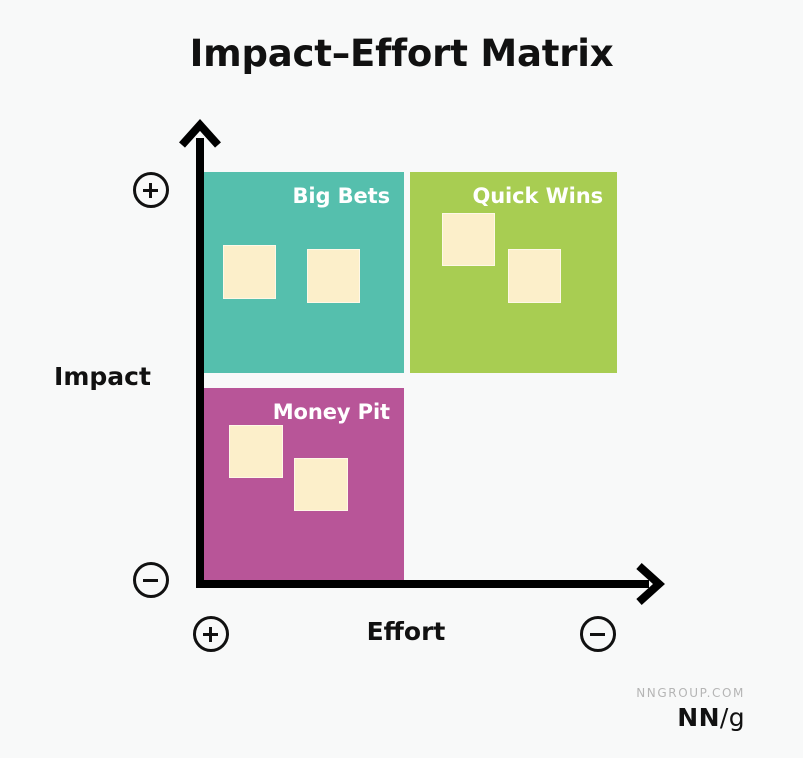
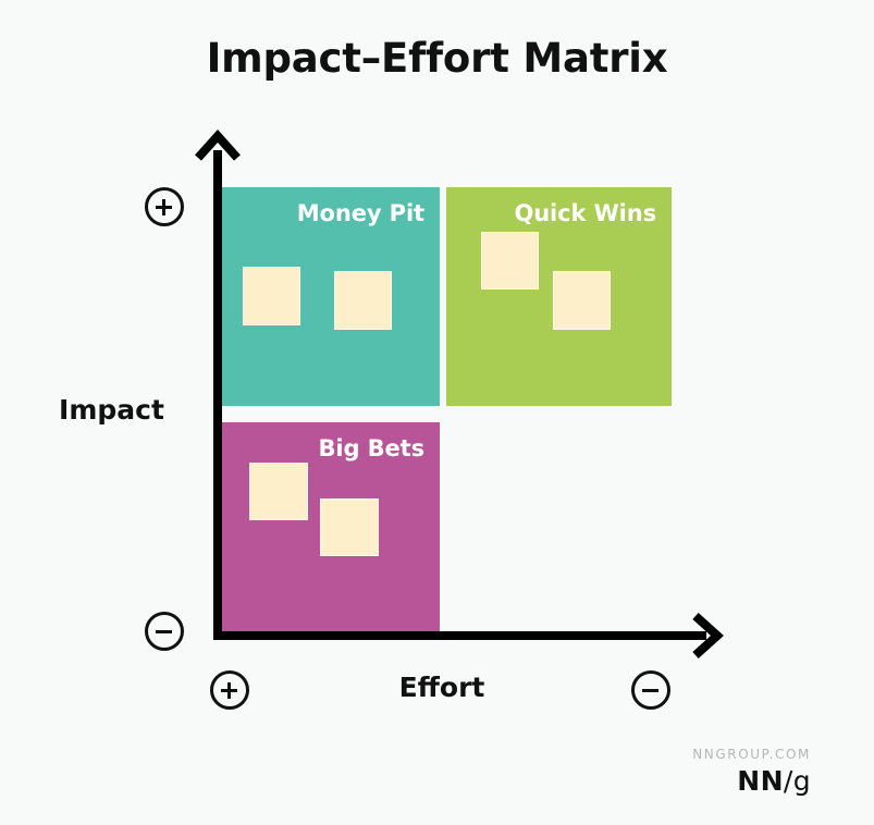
  Impact–Effort Matrix
- Big Bets
+ Money Pit
  Quick Wins
- Money Pit
+ Big Bets
  Impact
  Effort
  NNGROUP.COM
  NN/g
